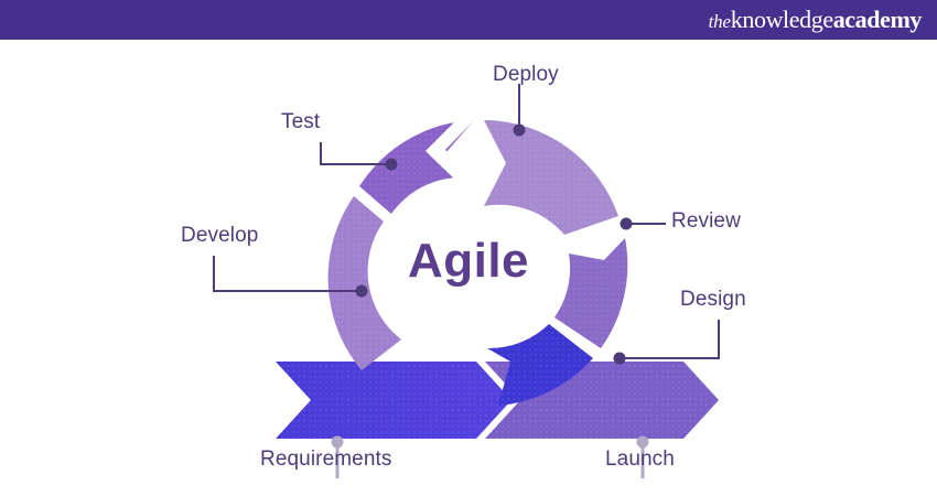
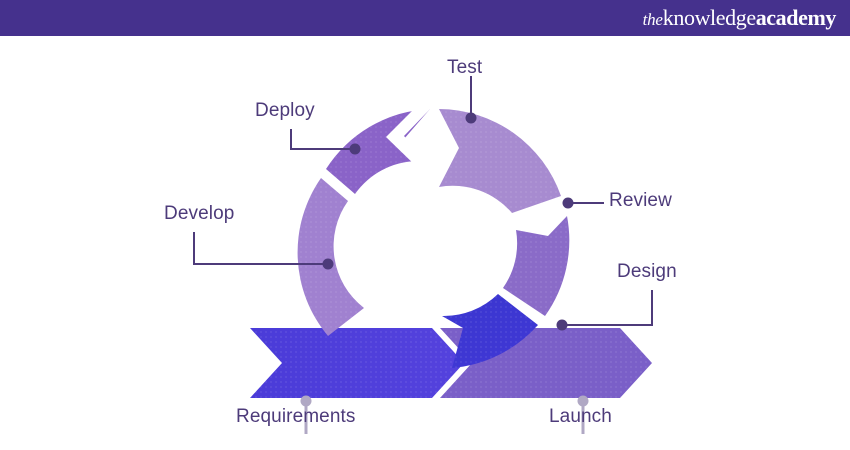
  theknowledgeacademy
- Agile
- Deploy
+ Test
  Review
  Design
  Develop
- Test
+ Deploy
  Requirements
  Launch
